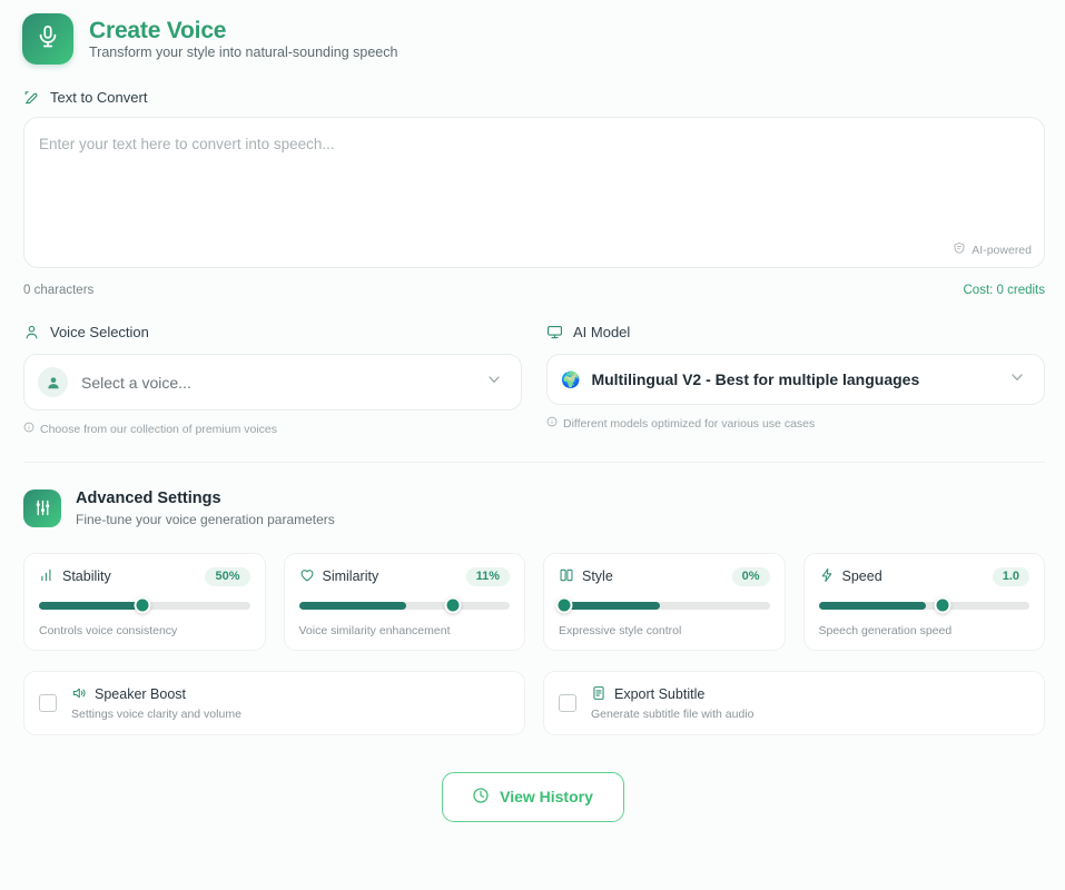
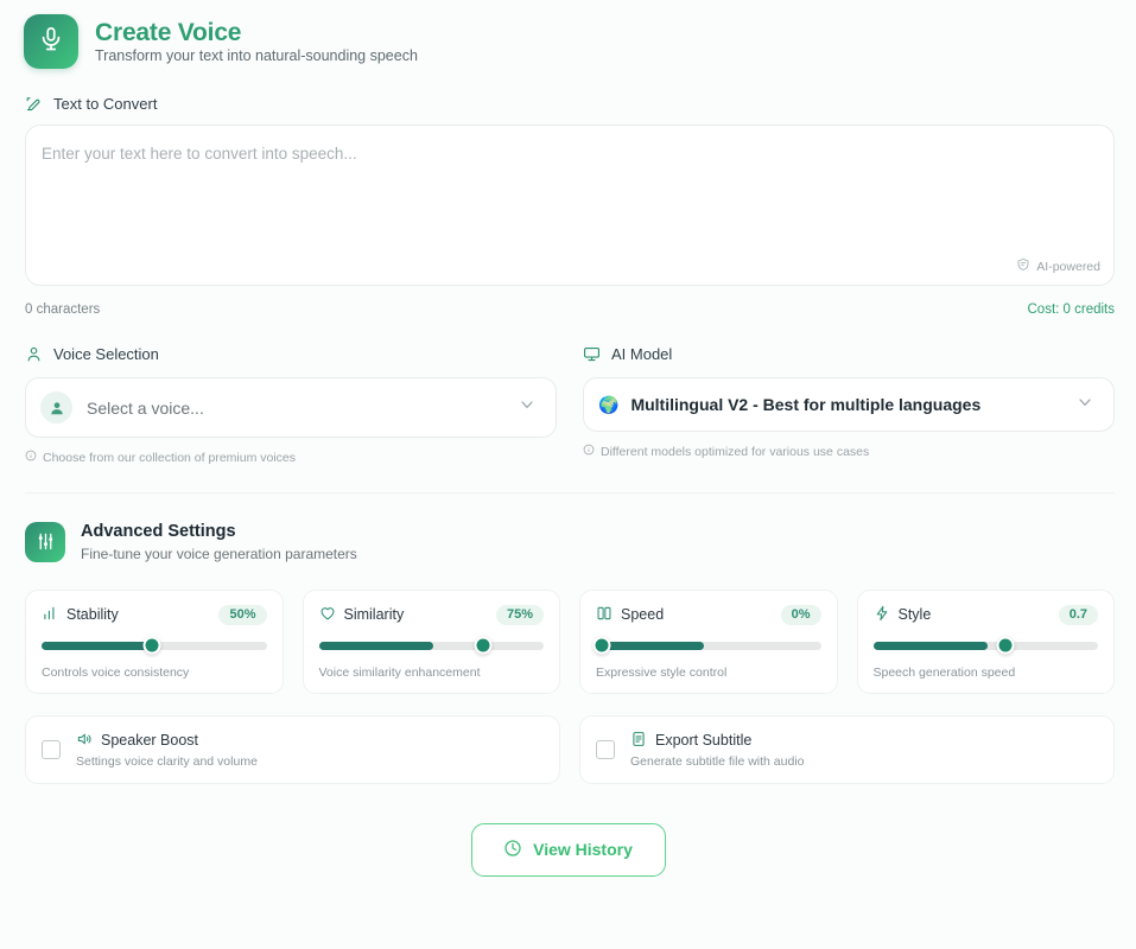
  Create Voice
- Transform your style into natural-sounding speech
+ Transform your text into natural-sounding speech
  Text to Convert
  Enter your text here to convert into speech...
  AI-powered
  0 characters
  Cost: 0 credits
  Voice Selection
  Select a voice...
  Choose from our collection of premium voices
  AI Model
  🌍
  Multilingual V2 - Best for multiple languages
  Different models optimized for various use cases
  Advanced Settings
  Fine-tune your voice generation parameters
  Stability
  50%
  Controls voice consistency
  Similarity
- 11%
+ 75%
  Voice similarity enhancement
- Style
+ Speed
  0%
  Expressive style control
- Speed
+ Style
- 1.0
+ 0.7
  Speech generation speed
  Speaker Boost
  Settings voice clarity and volume
  Export Subtitle
  Generate subtitle file with audio
  View History
